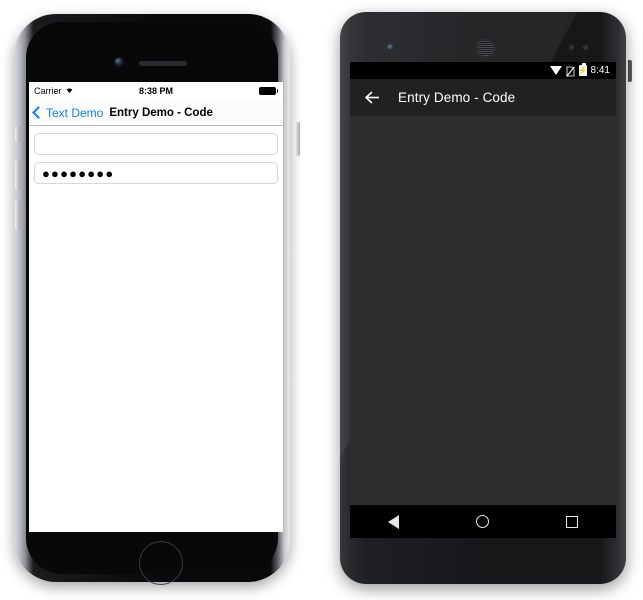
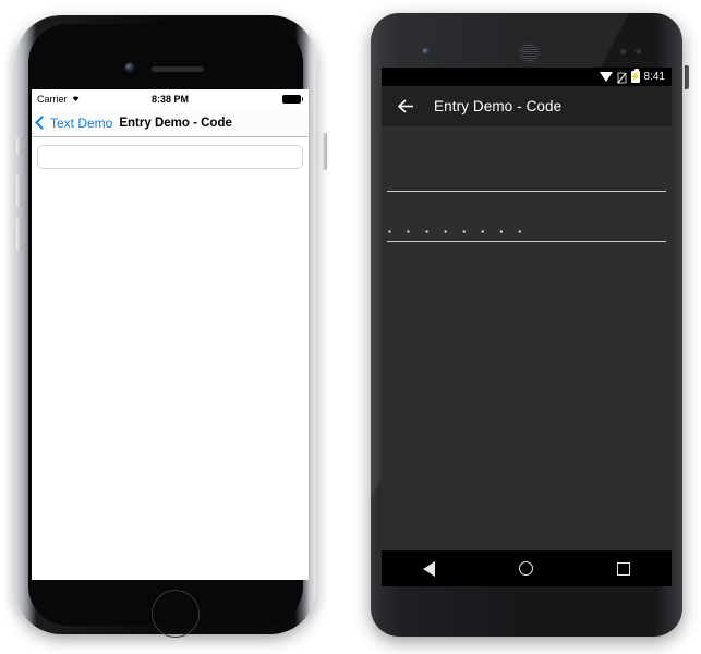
  Carrier
  8:38 PM
  Text Demo
  Entry Demo - Code
- ●●●●●●●●
  ⚡
  8:41
  Entry Demo - Code
+ ▪ ▪ ▪ ▪ ▪ ▪ ▪ ▪
